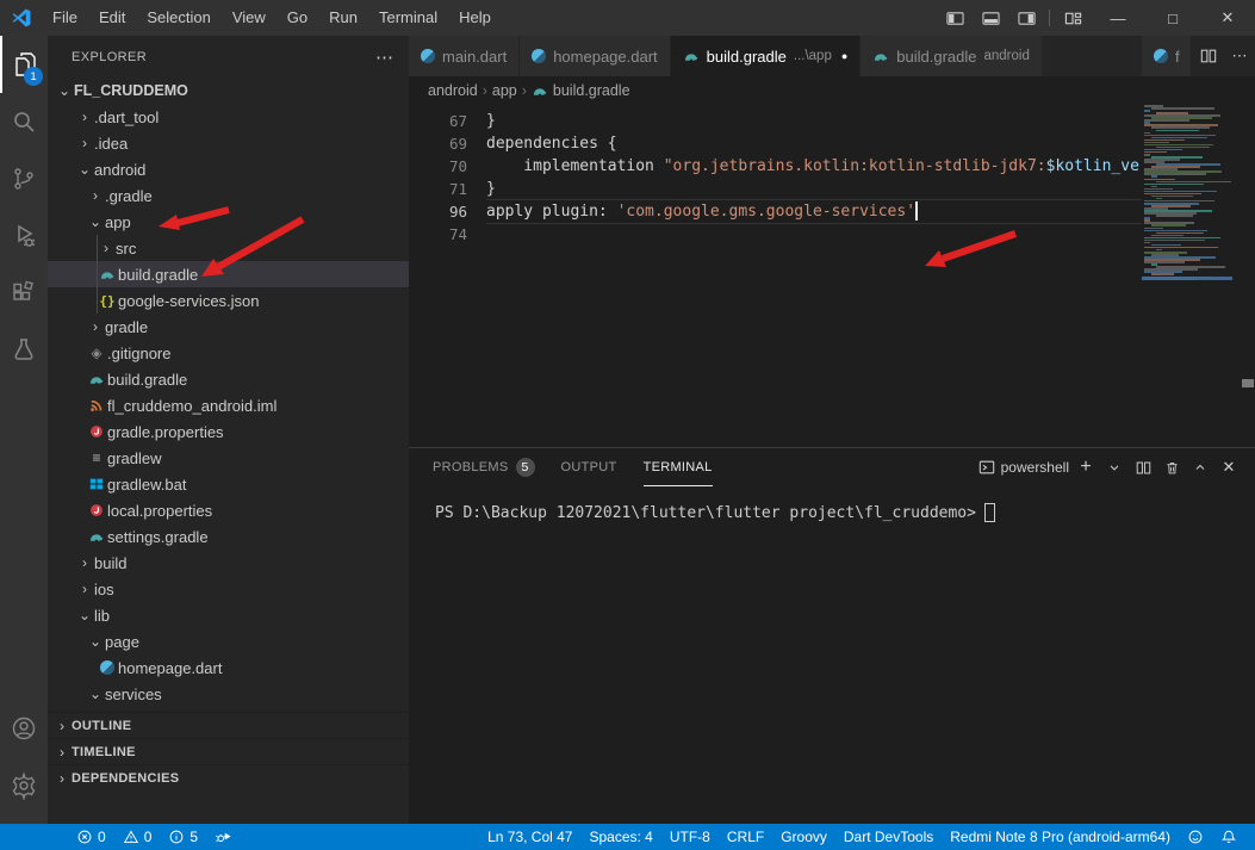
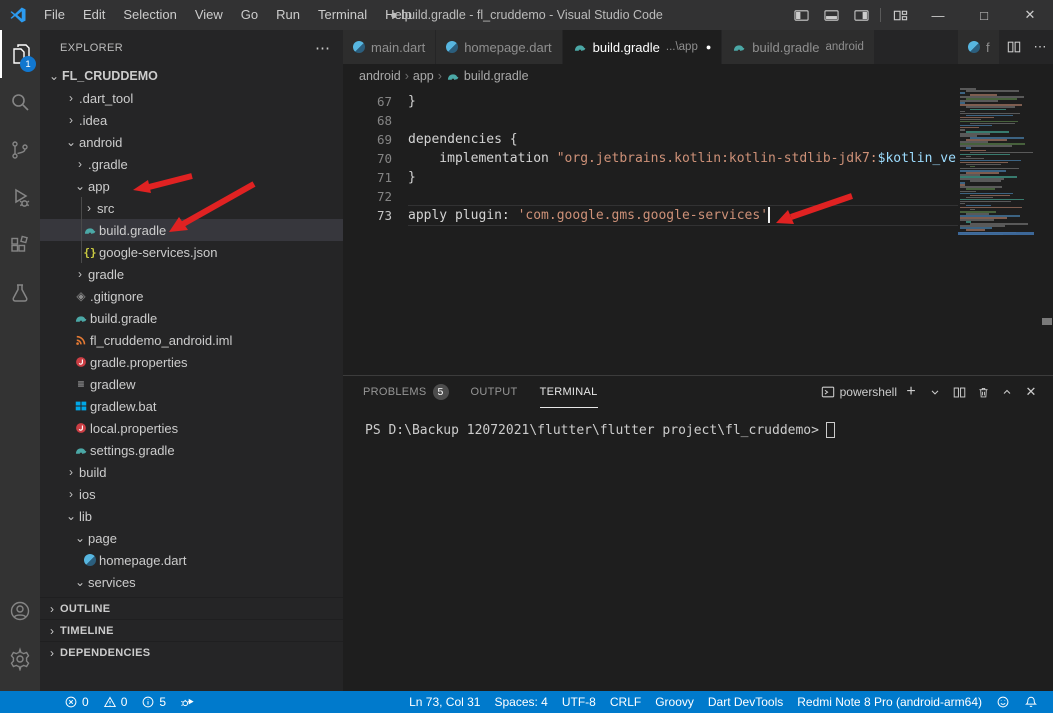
  File
  Edit
  Selection
  View
  Go
  Run
  Terminal
  Help
+ ● build.gradle - fl_cruddemo - Visual Studio Code
  —
  □
  ✕
  1
  EXPLORER
  ⋯
  ⌄
  FL_CRUDDEMO
  ›
  .dart_tool
  ›
  .idea
  ⌄
  android
  ›
  .gradle
  ⌄
  app
  ›
  src
  build.gradle
  {}
  google-services.json
  ›
  gradle
  ◈
  .gitignore
  build.gradle
  fl_cruddemo_android.iml
  gradle.properties
  ≡
  gradlew
  gradlew.bat
  local.properties
  settings.gradle
  ›
  build
  ›
  ios
  ⌄
  lib
  ⌄
  page
  homepage.dart
  ⌄
  services
  ›
  OUTLINE
  ›
  TIMELINE
  ›
  DEPENDENCIES
  main.dart
  homepage.dart
  build.gradle
  ...\app
  ●
  build.gradle
  android
  f
  ⋯
  android
  ›
  app
  ›
  build.gradle
  67
  }
+ 68
  69
  dependencies {
  70
  implementation "org.jetbrains.kotlin:kotlin-stdlib-jdk7:$kotlin_ve
  71
  }
+ 72
- 96
+ 73
  apply plugin: 'com.google.gms.google-services'
- 74
  PROBLEMS
  5
  OUTPUT
  TERMINAL
  powershell
  +
  ✕
  PS D:\Backup 12072021\flutter\flutter project\fl_cruddemo>
  0
  0
  5
- Ln 73, Col 47
+ Ln 73, Col 31
  Spaces: 4
  UTF-8
  CRLF
  Groovy
  Dart DevTools
  Redmi Note 8 Pro (android-arm64)
